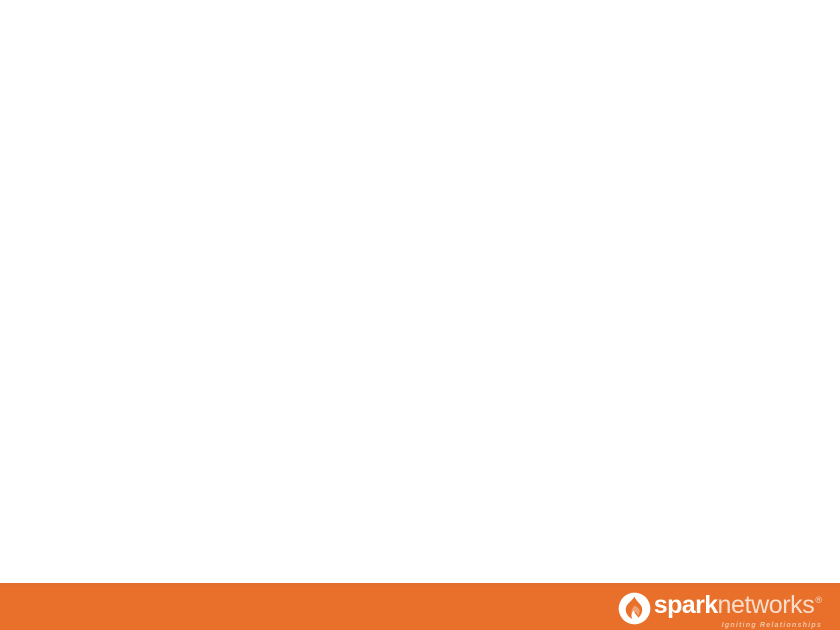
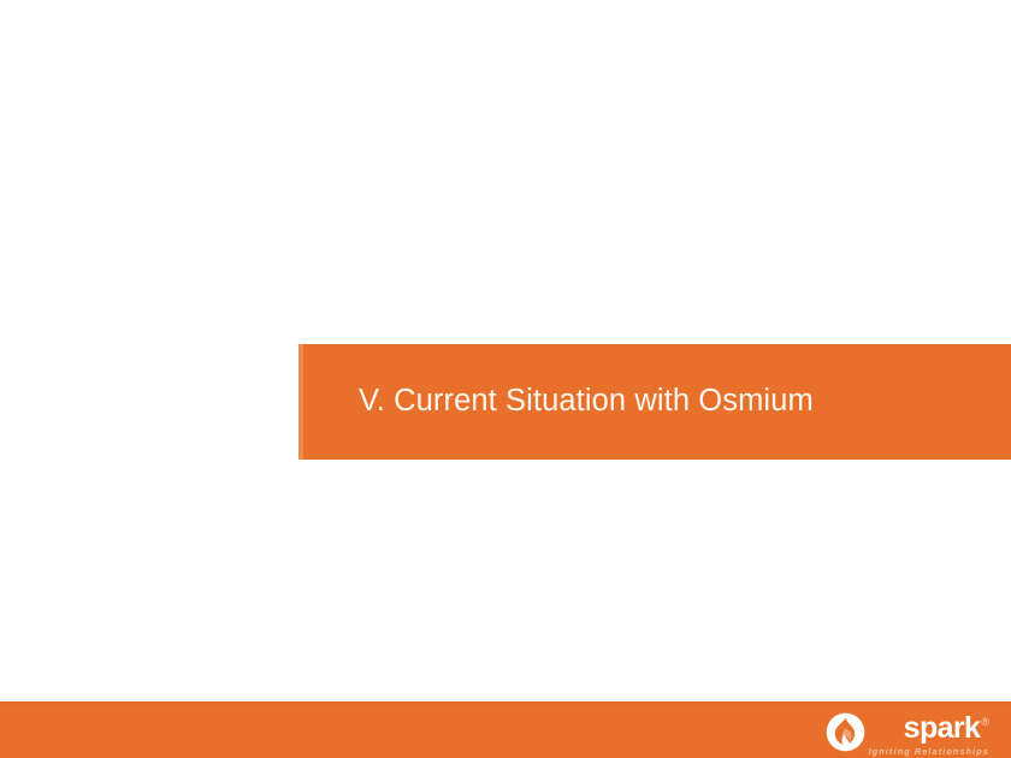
+ V. Current Situation with Osmium
  spark
- networks
  ®
  Igniting Relationships
